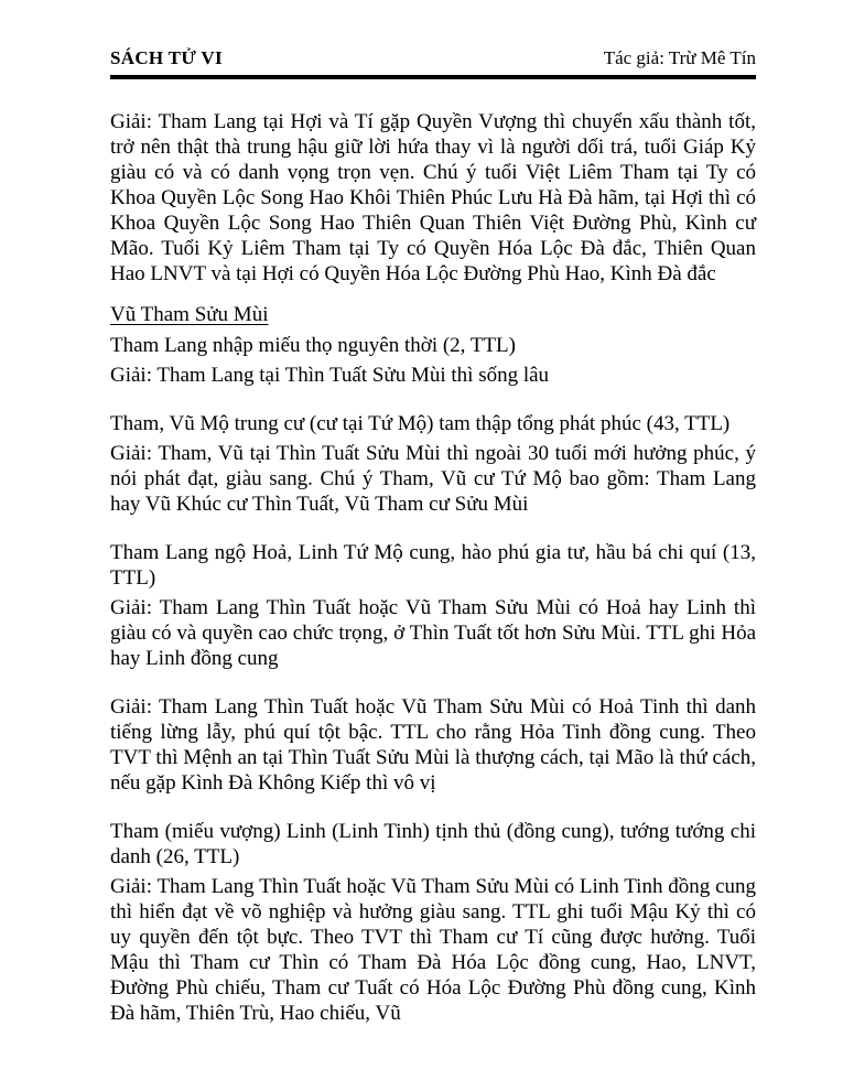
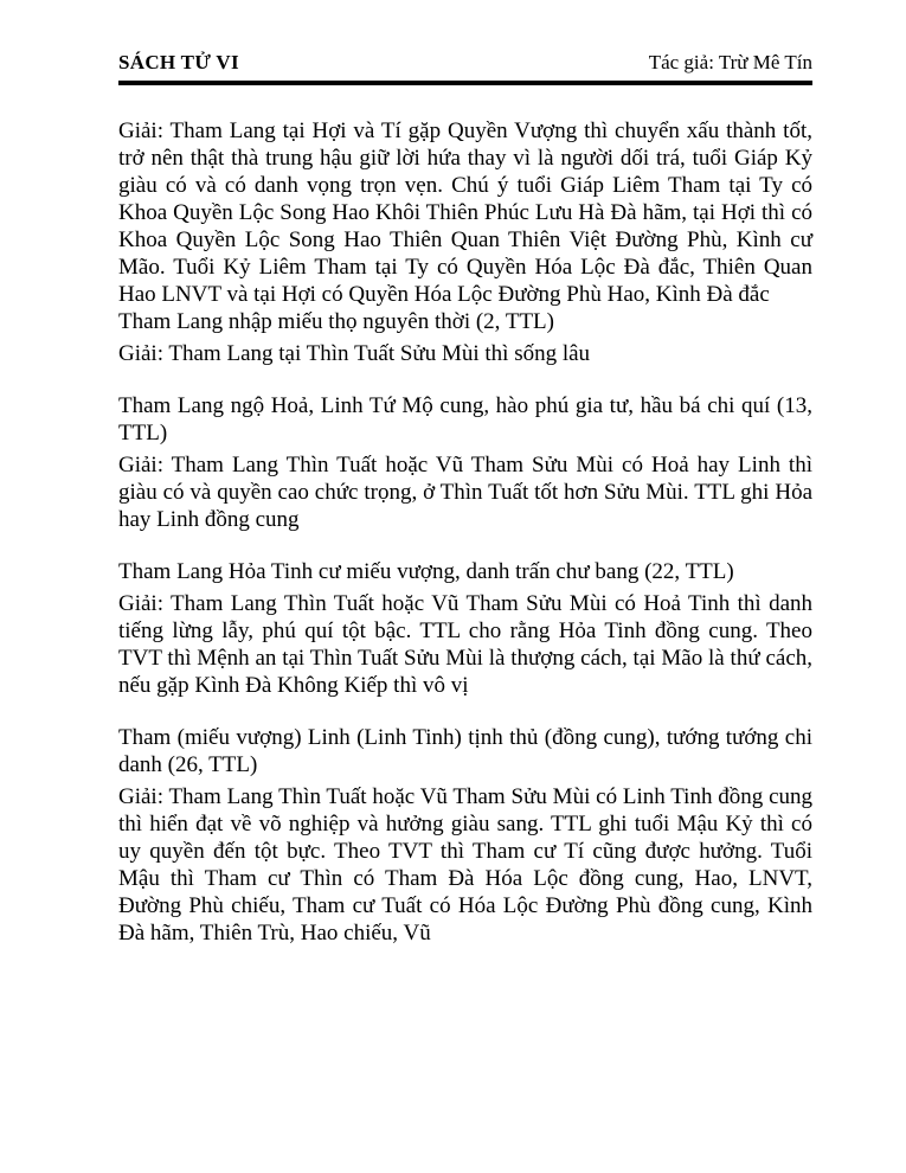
  SÁCH TỬ VI
  Tác giả: Trừ Mê Tín
- Giải: Tham Lang tại Hợi và Tí gặp Quyền Vượng thì chuyển xấu thành tốt, trở nên thật thà trung hậu giữ lời hứa thay vì là người dối trá, tuổi Giáp Kỷ giàu có và có danh vọng trọn vẹn. Chú ý tuổi Việt Liêm Tham tại Ty có Khoa Quyền Lộc Song Hao Khôi Thiên Phúc Lưu Hà Đà hãm, tại Hợi thì có Khoa Quyền Lộc Song Hao Thiên Quan Thiên Việt Đường Phù, Kình cư Mão. Tuổi Kỷ Liêm Tham tại Ty có Quyền Hóa Lộc Đà đắc, Thiên Quan Hao LNVT và tại Hợi có Quyền Hóa Lộc Đường Phù Hao, Kình Đà đắc
+ Giải: Tham Lang tại Hợi và Tí gặp Quyền Vượng thì chuyển xấu thành tốt, trở nên thật thà trung hậu giữ lời hứa thay vì là người dối trá, tuổi Giáp Kỷ giàu có và có danh vọng trọn vẹn. Chú ý tuổi Giáp Liêm Tham tại Ty có Khoa Quyền Lộc Song Hao Khôi Thiên Phúc Lưu Hà Đà hãm, tại Hợi thì có Khoa Quyền Lộc Song Hao Thiên Quan Thiên Việt Đường Phù, Kình cư Mão. Tuổi Kỷ Liêm Tham tại Ty có Quyền Hóa Lộc Đà đắc, Thiên Quan Hao LNVT và tại Hợi có Quyền Hóa Lộc Đường Phù Hao, Kình Đà đắc
- Vũ Tham Sửu Mùi
  Tham Lang nhập miếu thọ nguyên thời (2, TTL)
  Giải: Tham Lang tại Thìn Tuất Sửu Mùi thì sống lâu
- Tham, Vũ Mộ trung cư (cư tại Tứ Mộ) tam thập tổng phát phúc (43, TTL)
- Giải: Tham, Vũ tại Thìn Tuất Sửu Mùi thì ngoài 30 tuổi mới hưởng phúc, ý nói phát đạt, giàu sang. Chú ý Tham, Vũ cư Tứ Mộ bao gồm: Tham Lang hay Vũ Khúc cư Thìn Tuất, Vũ Tham cư Sửu Mùi
  Tham Lang ngộ Hoả, Linh Tứ Mộ cung, hào phú gia tư, hầu bá chi quí (13, TTL)
  Giải: Tham Lang Thìn Tuất hoặc Vũ Tham Sửu Mùi có Hoả hay Linh thì giàu có và quyền cao chức trọng, ở Thìn Tuất tốt hơn Sửu Mùi. TTL ghi Hỏa hay Linh đồng cung
+ Tham Lang Hỏa Tinh cư miếu vượng, danh trấn chư bang (22, TTL)
  Giải: Tham Lang Thìn Tuất hoặc Vũ Tham Sửu Mùi có Hoả Tinh thì danh tiếng lừng lẫy, phú quí tột bậc. TTL cho rằng Hỏa Tinh đồng cung. Theo TVT thì Mệnh an tại Thìn Tuất Sửu Mùi là thượng cách, tại Mão là thứ cách, nếu gặp Kình Đà Không Kiếp thì vô vị
  Tham (miếu vượng) Linh (Linh Tinh) tịnh thủ (đồng cung), tướng tướng chi danh (26, TTL)
  Giải: Tham Lang Thìn Tuất hoặc Vũ Tham Sửu Mùi có Linh Tinh đồng cung thì hiển đạt về võ nghiệp và hưởng giàu sang. TTL ghi tuổi Mậu Kỷ thì có uy quyền đến tột bực. Theo TVT thì Tham cư Tí cũng được hưởng. Tuổi Mậu thì Tham cư Thìn có Tham Đà Hóa Lộc đồng cung, Hao, LNVT, Đường Phù chiếu, Tham cư Tuất có Hóa Lộc Đường Phù đồng cung, Kình Đà hãm, Thiên Trù, Hao chiếu, Vũ
